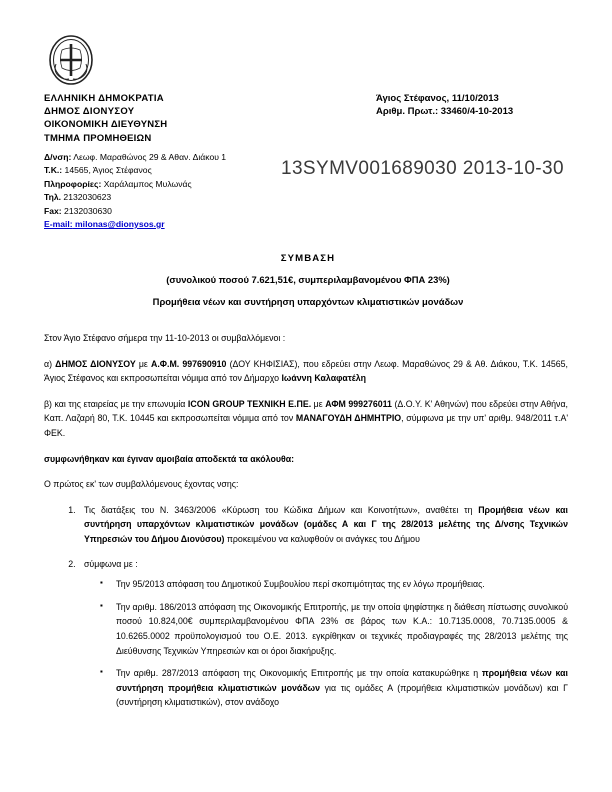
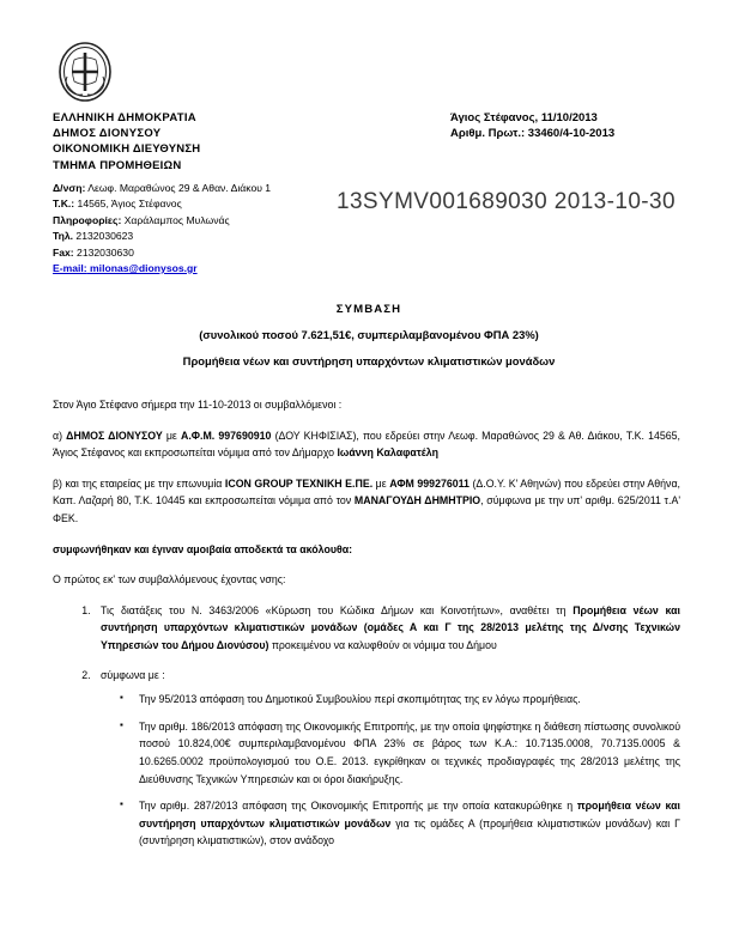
  ΕΛΛΗΝΙΚΗ ΔΗΜΟΚΡΑΤΙΑ
  Άγιος Στέφανος, 11/10/2013
  ΔΗΜΟΣ ΔΙΟΝΥΣΟΥ
  Αριθμ. Πρωτ.: 33460/4-10-2013
  ΟΙΚΟΝΟΜΙΚΗ ΔΙΕΥΘΥΝΣΗ
  ΤΜΗΜΑ ΠΡΟΜΗΘΕΙΩΝ
  Δ/νση: Λεωφ. Μαραθώνος 29 & Αθαν. Διάκου 1
  Τ.Κ.: 14565, Άγιος Στέφανος
  Πληροφορίες: Χαράλαμπος Μυλωνάς
  Τηλ. 2132030623
  Fax: 2132030630
  E-mail: milonas@dionysos.gr
  13SYMV001689030 2013-10-30
  ΣΥΜΒΑΣΗ
  (συνολικού ποσού 7.621,51€, συμπεριλαμβανομένου ΦΠΑ 23%)
  Προμήθεια νέων και συντήρηση υπαρχόντων κλιματιστικών μονάδων
  Στον Άγιο Στέφανο σήμερα την 11-10-2013 οι συμβαλλόμενοι :
  α) ΔΗΜΟΣ ΔΙΟΝΥΣΟΥ με Α.Φ.Μ. 997690910 (ΔΟΥ ΚΗΦΙΣΙΑΣ), που εδρεύει στην Λεωφ. Μαραθώνος 29 & Αθ. Διάκου, Τ.Κ. 14565, Άγιος Στέφανος και εκπροσωπείται νόμιμα από τον Δήμαρχο Ιωάννη Καλαφατέλη
- β) και της εταιρείας με την επωνυμία ICON GROUP ΤΕΧΝΙΚΗ Ε.ΠΕ. με ΑΦΜ 999276011 (Δ.Ο.Υ. Κ' Αθηνών) που εδρεύει στην Αθήνα, Καπ. Λαζαρή 80, Τ.Κ. 10445 και εκπροσωπείται νόμιμα από τον ΜΑΝΑΓΟΥΔΗ ΔΗΜΗΤΡΙΟ, σύμφωνα με την υπ' αριθμ. 948/2011 τ.Α' ΦΕΚ.
+ β) και της εταιρείας με την επωνυμία ICON GROUP ΤΕΧΝΙΚΗ Ε.ΠΕ. με ΑΦΜ 999276011 (Δ.Ο.Υ. Κ' Αθηνών) που εδρεύει στην Αθήνα, Καπ. Λαζαρή 80, Τ.Κ. 10445 και εκπροσωπείται νόμιμα από τον ΜΑΝΑΓΟΥΔΗ ΔΗΜΗΤΡΙΟ, σύμφωνα με την υπ' αριθμ. 625/2011 τ.Α' ΦΕΚ.
  συμφωνήθηκαν και έγιναν αμοιβαία αποδεκτά τα ακόλουθα:
  Ο πρώτος εκ' των συμβαλλόμενους έχοντας νσης:
- Τις διατάξεις του Ν. 3463/2006 «Κύρωση του Κώδικα Δήμων και Κοινοτήτων», αναθέτει τη Προμήθεια νέων και συντήρηση υπαρχόντων κλιματιστικών μονάδων (ομάδες Α και Γ της 28/2013 μελέτης της Δ/νσης Τεχνικών Υπηρεσιών του Δήμου Διονύσου) προκειμένου να καλυφθούν οι ανάγκες του Δήμου
+ Τις διατάξεις του Ν. 3463/2006 «Κύρωση του Κώδικα Δήμων και Κοινοτήτων», αναθέτει τη Προμήθεια νέων και συντήρηση υπαρχόντων κλιματιστικών μονάδων (ομάδες Α και Γ της 28/2013 μελέτης της Δ/νσης Τεχνικών Υπηρεσιών του Δήμου Διονύσου) προκειμένου να καλυφθούν οι νόμιμα του Δήμου
  σύμφωνα με :
  Την 95/2013 απόφαση του Δημοτικού Συμβουλίου περί σκοπιμότητας της εν λόγω προμήθειας.
  Την αριθμ. 186/2013 απόφαση της Οικονομικής Επιτροπής, με την οποία ψηφίστηκε η διάθεση πίστωσης συνολικού ποσού 10.824,00€ συμπεριλαμβανομένου ΦΠΑ 23% σε βάρος των Κ.Α.: 10.7135.0008, 70.7135.0005 & 10.6265.0002 προϋπολογισμού του Ο.Ε. 2013. εγκρίθηκαν οι τεχνικές προδιαγραφές της 28/2013 μελέτης της Διεύθυνσης Τεχνικών Υπηρεσιών και οι όροι διακήρυξης.
- Την αριθμ. 287/2013 απόφαση της Οικονομικής Επιτροπής με την οποία κατακυρώθηκε η προμήθεια νέων και συντήρηση προμήθεια κλιματιστικών μονάδων για τις ομάδες Α (προμήθεια κλιματιστικών μονάδων) και Γ (συντήρηση κλιματιστικών), στον ανάδοχο
+ Την αριθμ. 287/2013 απόφαση της Οικονομικής Επιτροπής με την οποία κατακυρώθηκε η προμήθεια νέων και συντήρηση υπαρχόντων κλιματιστικών μονάδων για τις ομάδες Α (προμήθεια κλιματιστικών μονάδων) και Γ (συντήρηση κλιματιστικών), στον ανάδοχο
